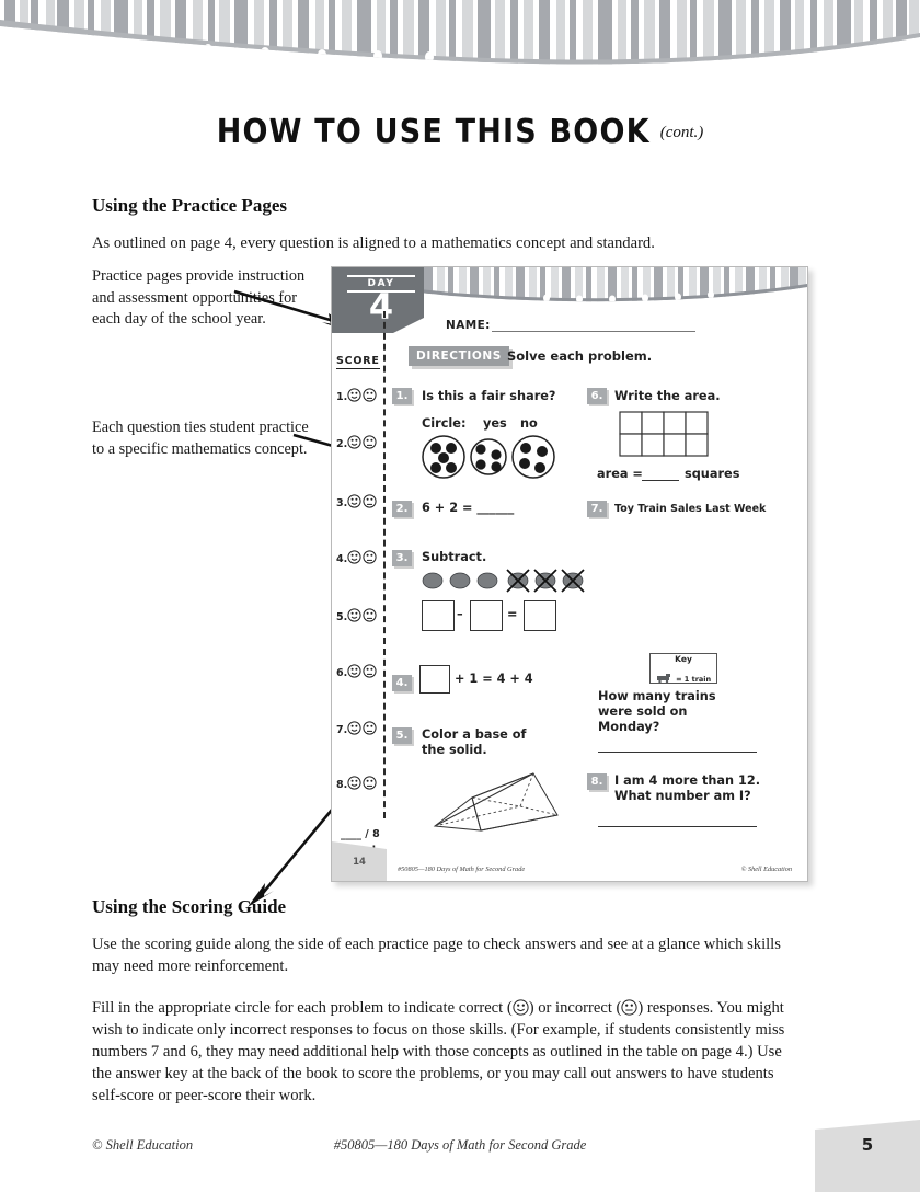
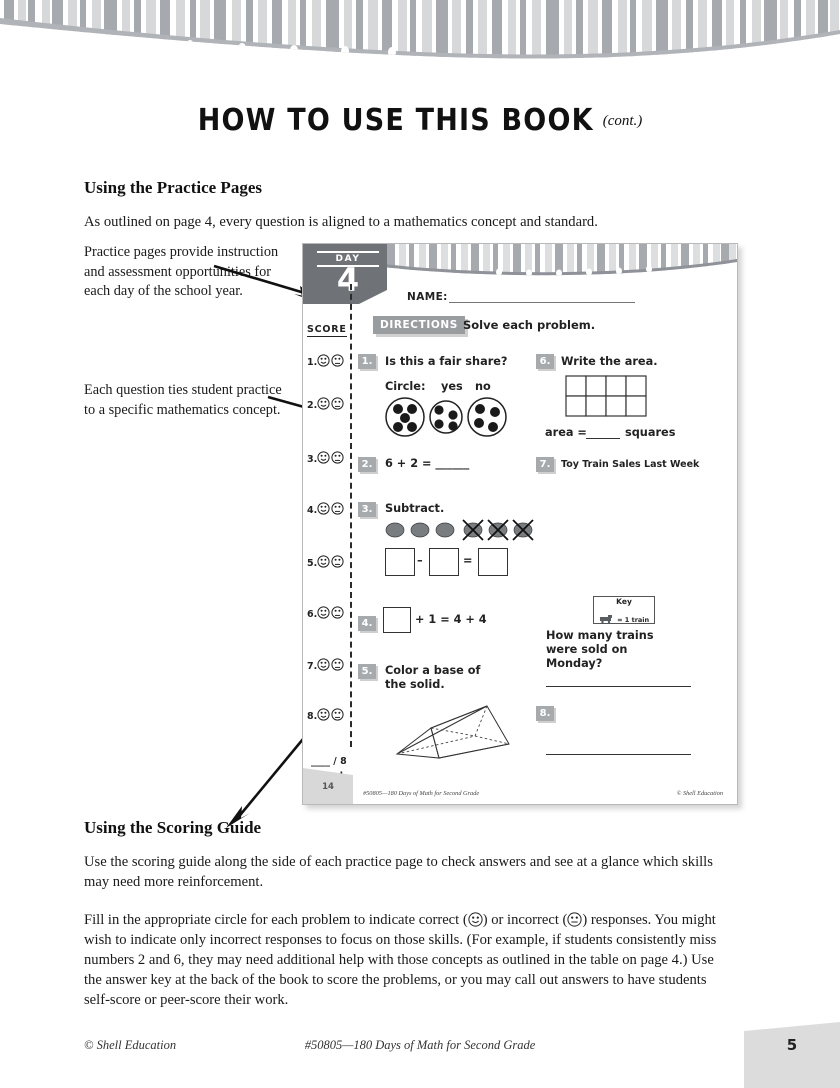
  HOW TO USE THIS BOOK (cont.)
  Using the Practice Pages
  As outlined on page 4, every question is aligned to a mathematics concept and standard.
  Practice pages provide instruction and assessment opportunes for each day of the school year.
  Each question ties student practice to a specific mathematics concept.
  DAY
  4
  NAME:
  DIRECTIONS
  Solve each problem.
  SCORE
  1.
  2.
  3.
  4.
  5.
  6.
  7.
  8.
  ____ / 8
  14
  1.
  Is this a fair share?
  Circle:
  yes
  no
  2.
  6 + 2 = ______
  3.
  Subtract.
  –
  =
  4.
  + 1 = 4 + 4
  5.
  Color a base of the solid.
  6.
  Write the area.
  area =
  squares
  7.
  Toy Train Sales Last Week
  Key
  = 1 train
  How many trains were sold on Monday?
  8.
- I am 4 more than 12. What number am I?
  Using the Scoring Guide
  Use the scoring guide along the side of each practice page to check answers and see at a glance which skills may need more reinforcement.
- Fill in the appropriate circle for each problem to indicate correct ( ) or incorrect ( ) responses. You might wish to indicate only incorrect responses to focus on those skills. (For example, if students consistently miss numbers 7 and 6, they may need additional help with those concepts as outlined in the table on page 4.) Use the answer key at the back of the book to score the problems, or you may call out answers to have students self-score or peer-score their work.
+ Fill in the appropriate circle for each problem to indicate correct ( ) or incorrect ( ) responses. You might wish to indicate only incorrect responses to focus on those skills. (For example, if students consistently miss numbers 2 and 6, they may need additional help with those concepts as outlined in the table on page 4.) Use the answer key at the back of the book to score the problems, or you may call out answers to have students self-score or peer-score their work.
  © Shell Education
  #50805—180 Days of Math for Second Grade
  5
